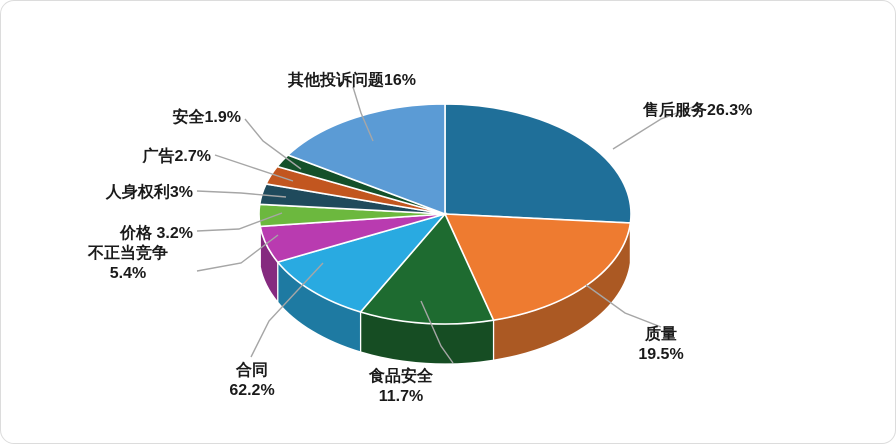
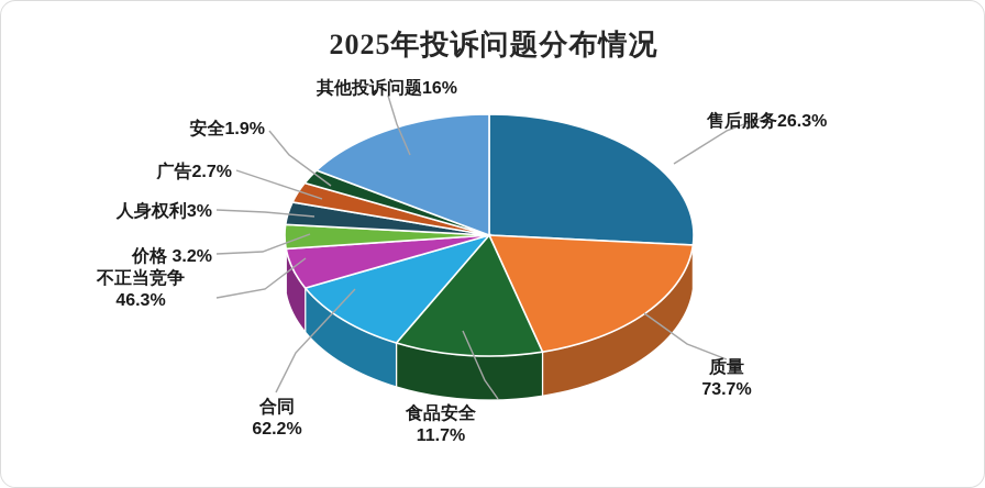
+ 2025年投诉问题分布情况
  售后服务26.3%
  质量
- 19.5%
+ 73.7%
  食品安全
  11.7%
  合同
  62.2%
  不正当竞争
- 5.4%
+ 46.3%
  价格 3.2%
  人身权利3%
  广告2.7%
  安全1.9%
  其他投诉问题16%
